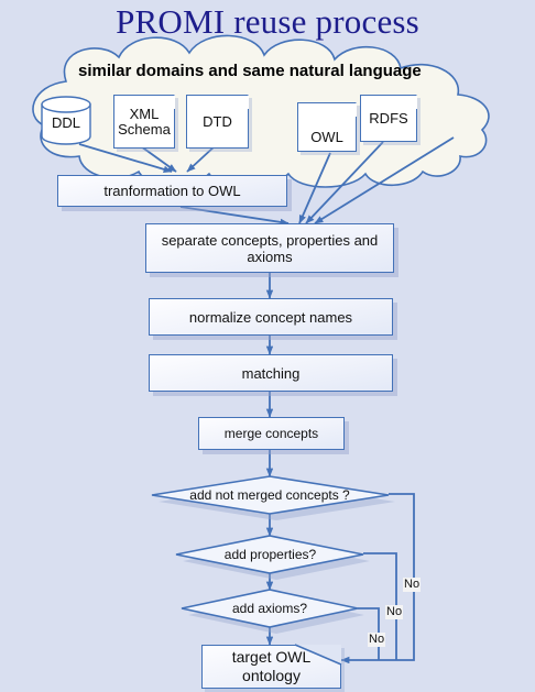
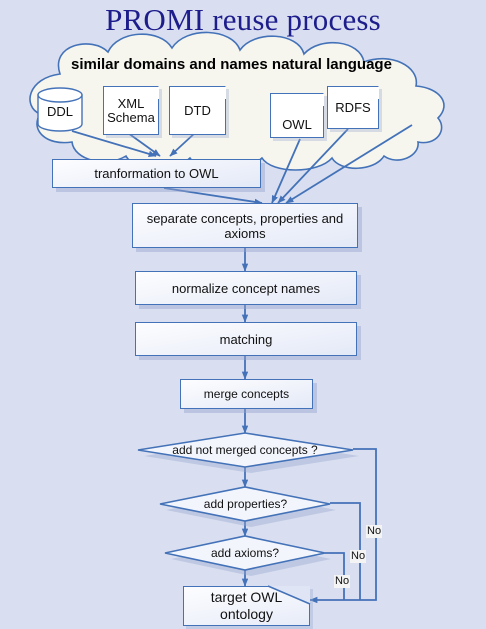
  PROMI reuse process
- similar domains and same natural language
+ similar domains and names natural language
  DDL
  XML
  Schema
  DTD
  OWL
  RDFS
  tranformation to OWL
  separate concepts, properties and
  axioms
  normalize concept names
  matching
  merge concepts
  add not merged concepts ?
  add properties?
  add axioms?
  No
  No
  No
  target OWL
  ontology
